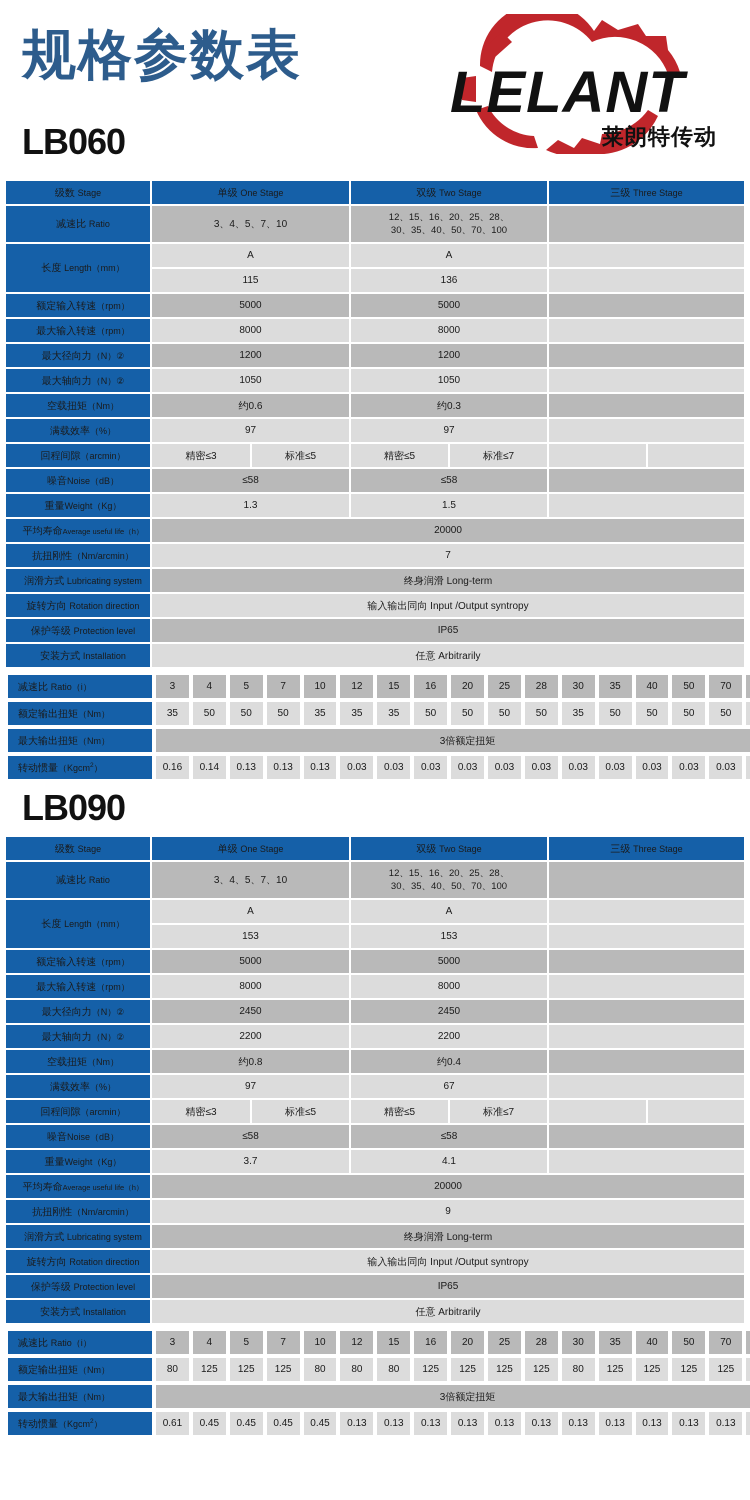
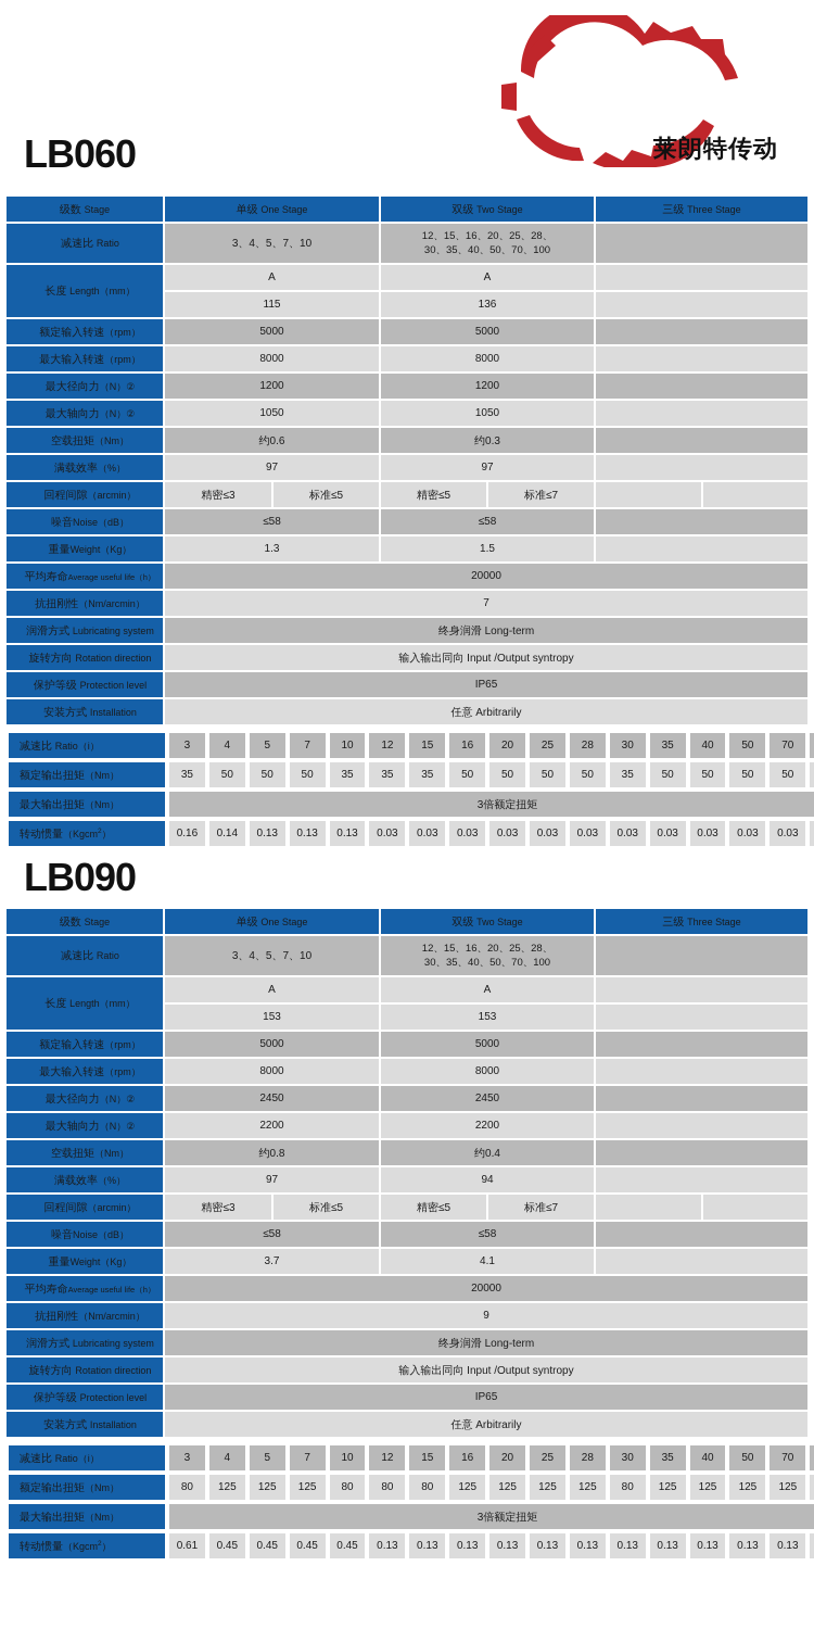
- 规格参数表
- LELANT
  莱朗特传动
  LB060
  级数 Stage	单级 One Stage	双级 Two Stage	三级 Three Stage
  减速比 Ratio	3、4、5、7、10	12、15、16、20、25、28、 30、35、40、50、70、100
  长度 Length（mm）	A	A
  115	136
  额定输入转速（rpm）	5000	5000
  最大输入转速（rpm）	8000	8000
  最大径向力（N）②	1200	1200
  最大轴向力（N）②	1050	1050
  空载扭矩（Nm）	约0.6	约0.3
  满载效率（%）	97	97
  回程间隙（arcmin）	精密≤3	标准≤5	精密≤5	标准≤7
  噪音Noise（dB）	≤58	≤58
  重量Weight（Kg）	1.3	1.5
  平均寿命Average useful life（h）	20000
  抗扭刚性（Nm/arcmin）	7
  润滑方式 Lubricating system	终身润滑 Long-term
  旋转方向 Rotation direction	输入输出同向 Input /Output syntropy
  保护等级 Protection level	IP65
  安装方式 Installation	任意 Arbitrarily
  减速比 Ratio（i）	3	4	5	7	10	12	15	16	20	25	28	30	35	40	50	70
  额定输出扭矩（Nm）	35	50	50	50	35	35	35	50	50	50	50	35	50	50	50	50
  最大输出扭矩（Nm）	3倍额定扭矩
  转动惯量（Kgcm ）	0.16	0.14	0.13	0.13	0.13	0.03	0.03	0.03	0.03	0.03	0.03	0.03	0.03	0.03	0.03	0.03
  LB090
  级数 Stage	单级 One Stage	双级 Two Stage	三级 Three Stage
  减速比 Ratio	3、4、5、7、10	12、15、16、20、25、28、 30、35、40、50、70、100
  长度 Length（mm）	A	A
  153	153
  额定输入转速（rpm）	5000	5000
  最大输入转速（rpm）	8000	8000
  最大径向力（N）②	2450	2450
  最大轴向力（N）②	2200	2200
  空载扭矩（Nm）	约0.8	约0.4
- 满载效率（%）	97	67
+ 满载效率（%）	97	94
  回程间隙（arcmin）	精密≤3	标准≤5	精密≤5	标准≤7
  噪音Noise（dB）	≤58	≤58
  重量Weight（Kg）	3.7	4.1
  平均寿命Average useful life（h）	20000
  抗扭刚性（Nm/arcmin）	9
  润滑方式 Lubricating system	终身润滑 Long-term
  旋转方向 Rotation direction	输入输出同向 Input /Output syntropy
  保护等级 Protection level	IP65
  安装方式 Installation	任意 Arbitrarily
  减速比 Ratio（i）	3	4	5	7	10	12	15	16	20	25	28	30	35	40	50	70
  额定输出扭矩（Nm）	80	125	125	125	80	80	80	125	125	125	125	80	125	125	125	125
  最大输出扭矩（Nm）	3倍额定扭矩
  转动惯量（Kgcm ）	0.61	0.45	0.45	0.45	0.45	0.13	0.13	0.13	0.13	0.13	0.13	0.13	0.13	0.13	0.13	0.13
